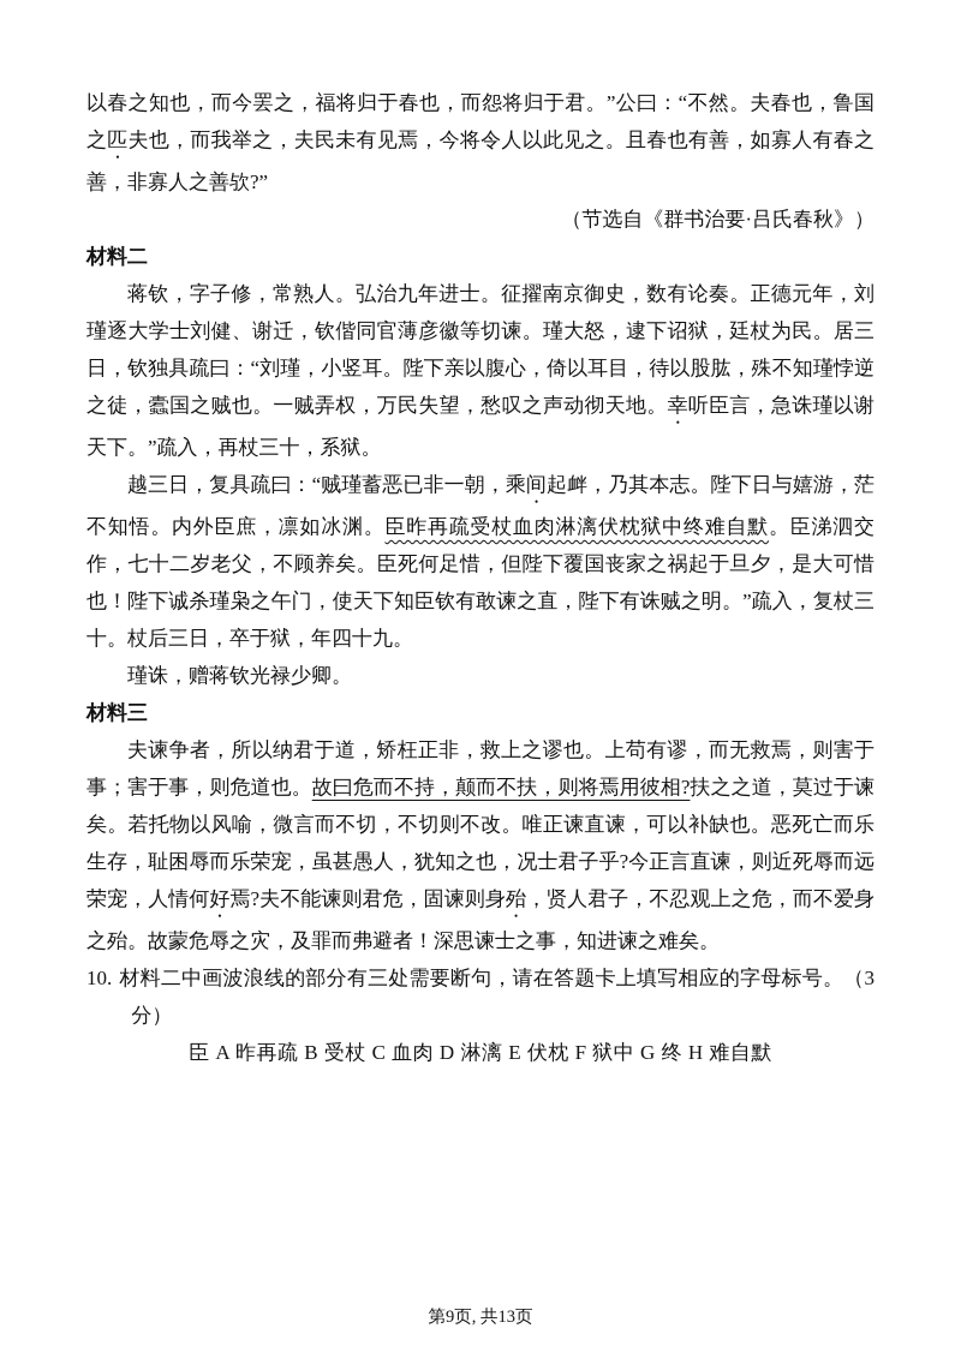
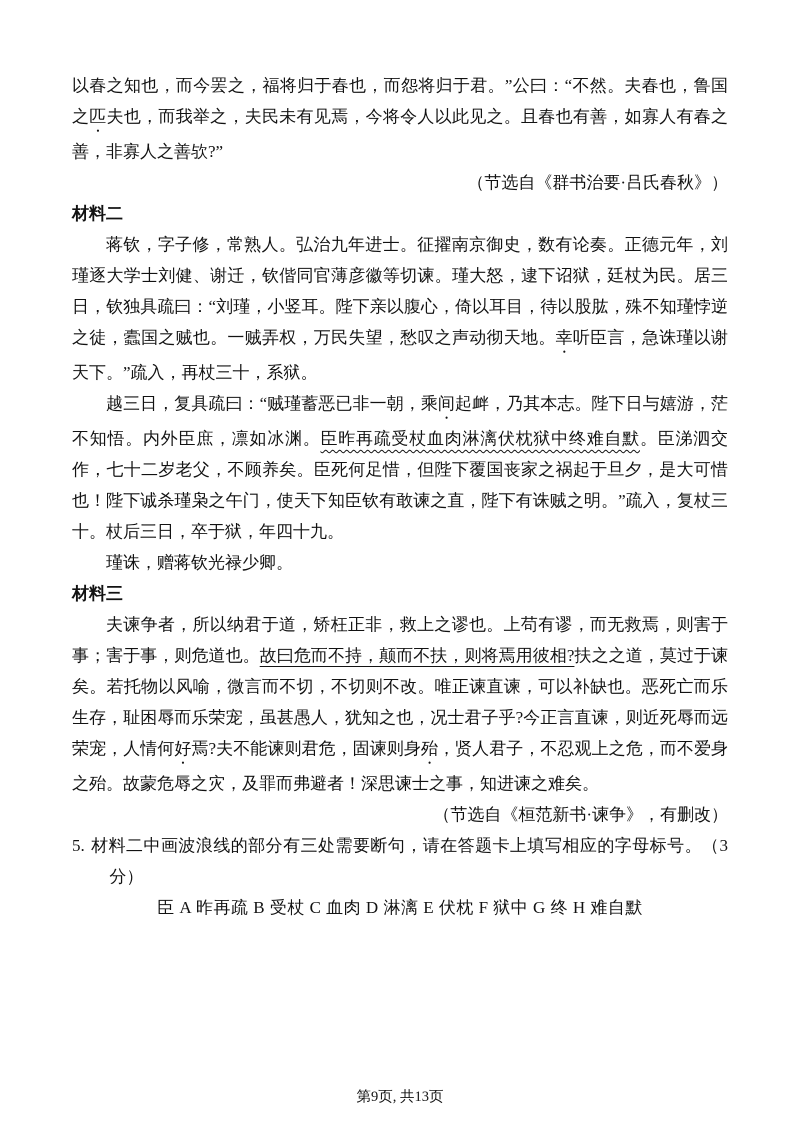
  以春之知也，而今罢之，福将归于春也，而怨将归于君。”公曰：“不然。夫春也，鲁国之匹夫也，而我举之，夫民未有见焉，今将令人以此见之。且春也有善，如寡人有春之善，非寡人之善欤?”
  （节选自《群书治要·吕氏春秋》）
  材料二
  蒋钦，字子修，常熟人。弘治九年进士。征擢南京御史，数有论奏。正德元年，刘瑾逐大学士刘健、谢迁，钦偕同官薄彦徽等切谏。瑾大怒，逮下诏狱，廷杖为民。居三日，钦独具疏曰：“刘瑾，小竖耳。陛下亲以腹心，倚以耳目，待以股肱，殊不知瑾悖逆之徒，蠹国之贼也。一贼弄权，万民失望，愁叹之声动彻天地。幸听臣言，急诛瑾以谢天下。”疏入，再杖三十，系狱。
  越三日，复具疏曰：“贼瑾蓄恶已非一朝，乘间起衅，乃其本志。陛下日与嬉游，茫不知悟。内外臣庶，凛如冰渊。臣昨再疏受杖血肉淋漓伏枕狱中终难自默。臣涕泗交作，七十二岁老父，不顾养矣。臣死何足惜，但陛下覆国丧家之祸起于旦夕，是大可惜也！陛下诚杀瑾枭之午门，使天下知臣钦有敢谏之直，陛下有诛贼之明。”疏入，复杖三十。杖后三日，卒于狱，年四十九。
  瑾诛，赠蒋钦光禄少卿。
  材料三
  夫谏争者，所以纳君于道，矫枉正非，救上之谬也。上苟有谬，而无救焉，则害于事；害于事，则危道也。故曰危而不持，颠而不扶，则将焉用彼相?扶之之道，莫过于谏矣。若托物以风喻，微言而不切，不切则不改。唯正谏直谏，可以补缺也。恶死亡而乐生存，耻困辱而乐荣宠，虽甚愚人，犹知之也，况士君子乎?今正言直谏，则近死辱而远荣宠，人情何好焉?夫不能谏则君危，固谏则身殆，贤人君子，不忍观上之危，而不爱身之殆。故蒙危辱之灾，及罪而弗避者！深思谏士之事，知进谏之难矣。
+ （节选自《桓范新书·谏争》，有删改）
- 10. 材料二中画波浪线的部分有三处需要断句，请在答题卡上填写相应的字母标号。（3分）
+ 5. 材料二中画波浪线的部分有三处需要断句，请在答题卡上填写相应的字母标号。（3分）
  臣 A 昨再疏 B 受杖 C 血肉 D 淋漓 E 伏枕 F 狱中 G 终 H 难自默
  第9页, 共13页
